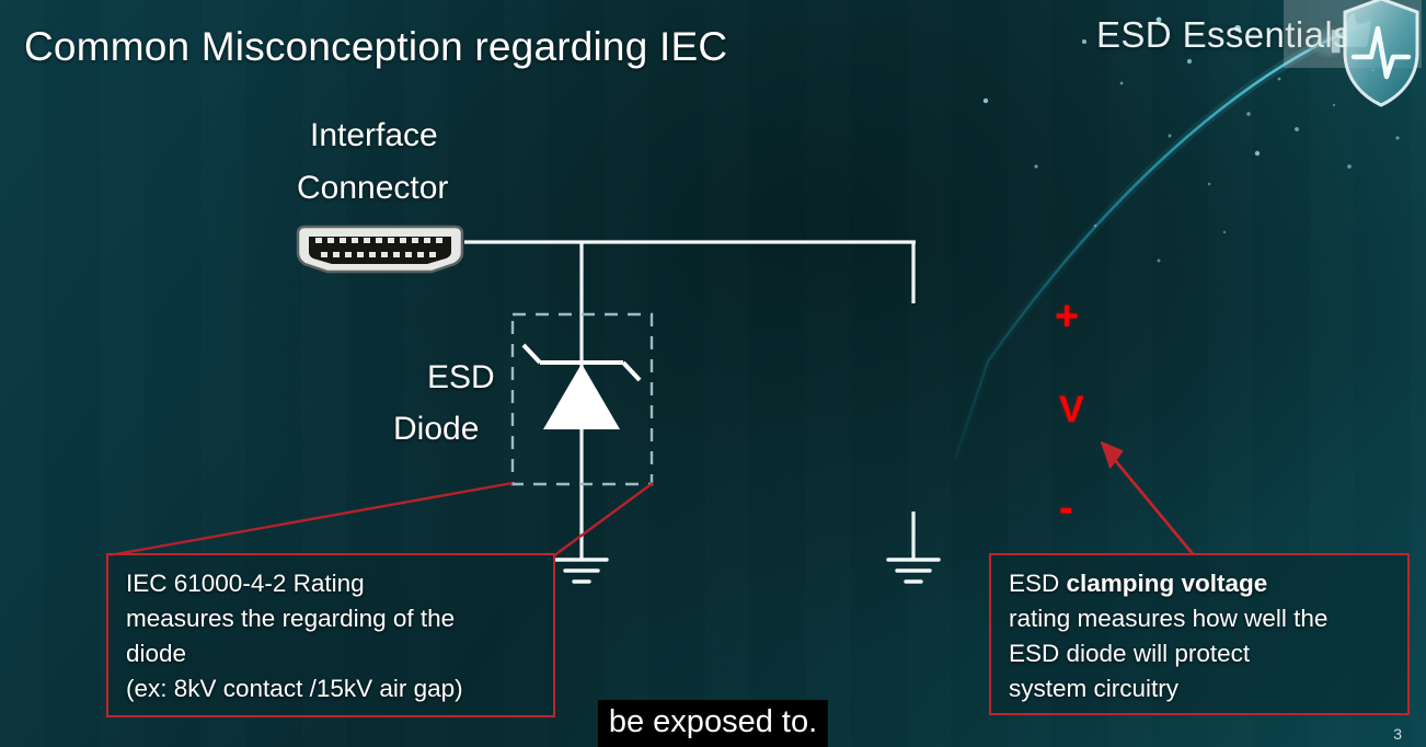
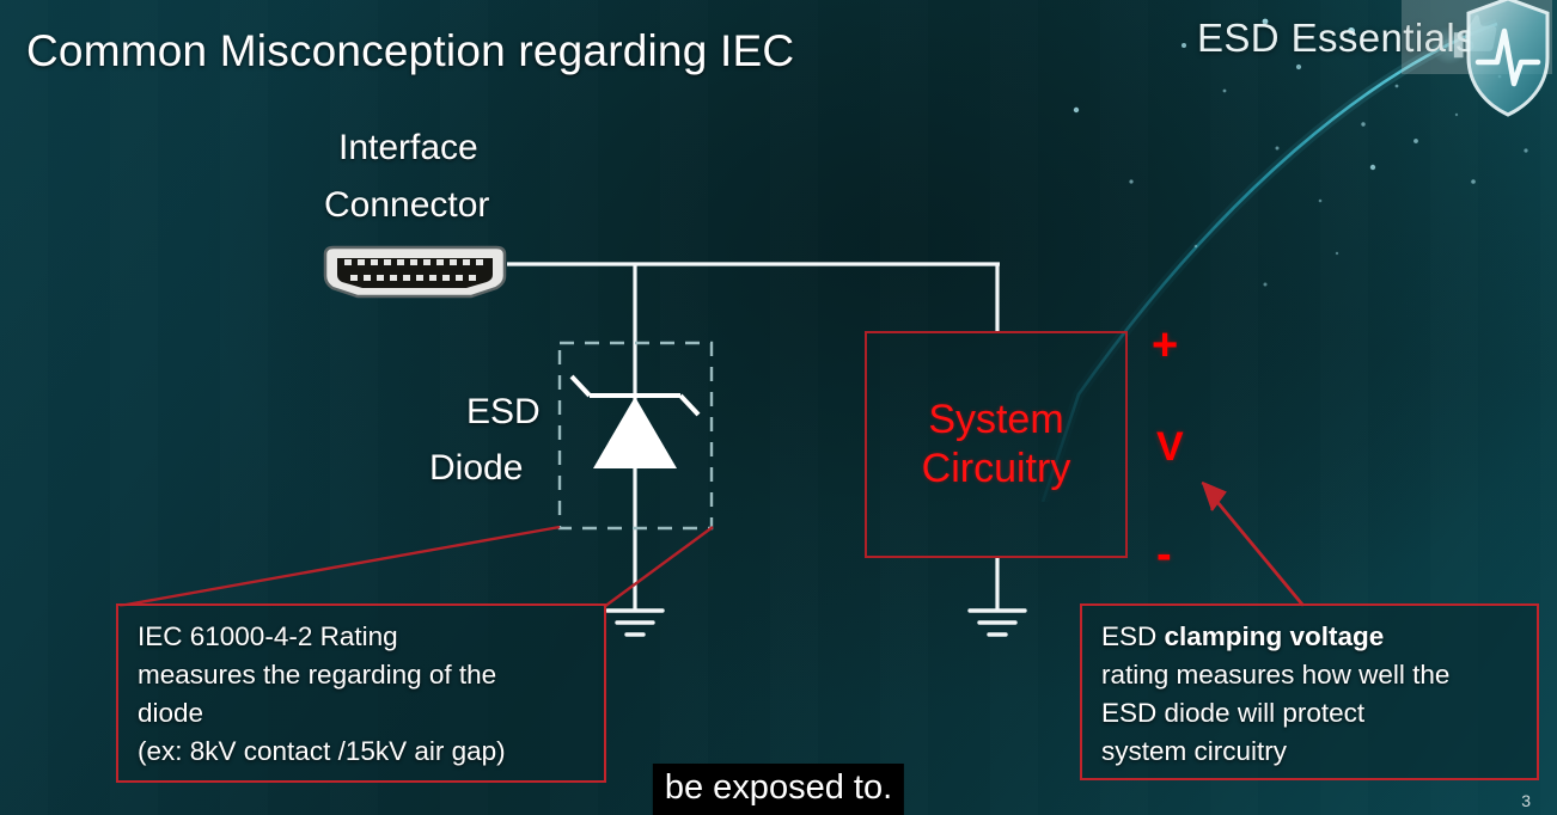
  Common Misconception regarding IEC
  ESD Essentials
  Interface
  Connector
  ESD
  Diode
+ System
+ Circuitry
  +
  V
  -
  IEC 61000-4-2 Rating
  measures the regarding of the
  diode
  (ex: 8kV contact /15kV air gap)
  ESD clamping voltage
  rating measures how well the
  ESD diode will protect
  system circuitry
  be exposed to.
  3
